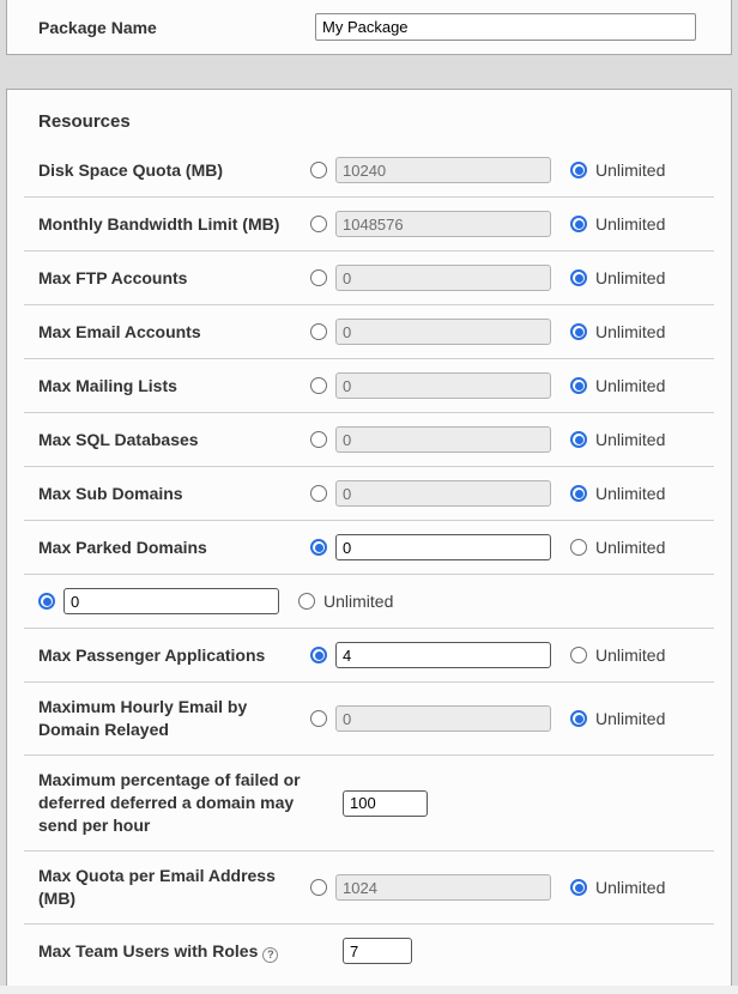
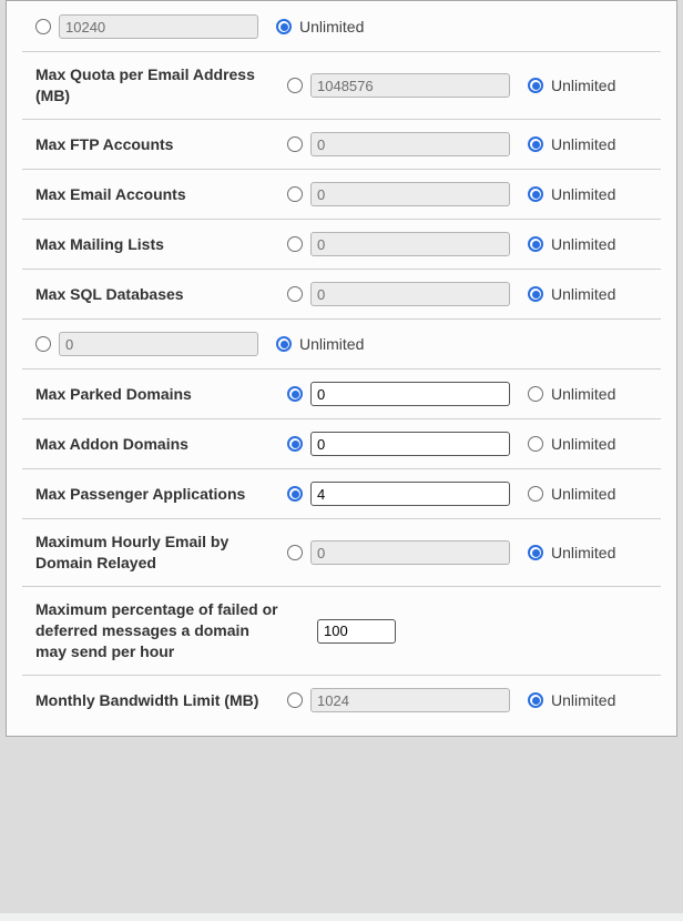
- Package Name
- My Package
- Resources
- Disk Space Quota (MB)
  10240
  Unlimited
- Monthly Bandwidth Limit (MB)
+ Max Quota per Email Address (MB)
  1048576
  Unlimited
  Max FTP Accounts
  0
  Unlimited
  Max Email Accounts
  0
  Unlimited
  Max Mailing Lists
  0
  Unlimited
  Max SQL Databases
  0
  Unlimited
- Max Sub Domains
  0
  Unlimited
  Max Parked Domains
  0
  Unlimited
+ Max Addon Domains
  0
  Unlimited
  Max Passenger Applications
  4
  Unlimited
  Maximum Hourly Email by Domain Relayed
  0
  Unlimited
- Maximum percentage of failed or deferred deferred a domain may send per hour
+ Maximum percentage of failed or deferred messages a domain may send per hour
  100
- Max Quota per Email Address (MB)
+ Monthly Bandwidth Limit (MB)
  1024
  Unlimited
- Max Team Users with Roles ?
- 7
